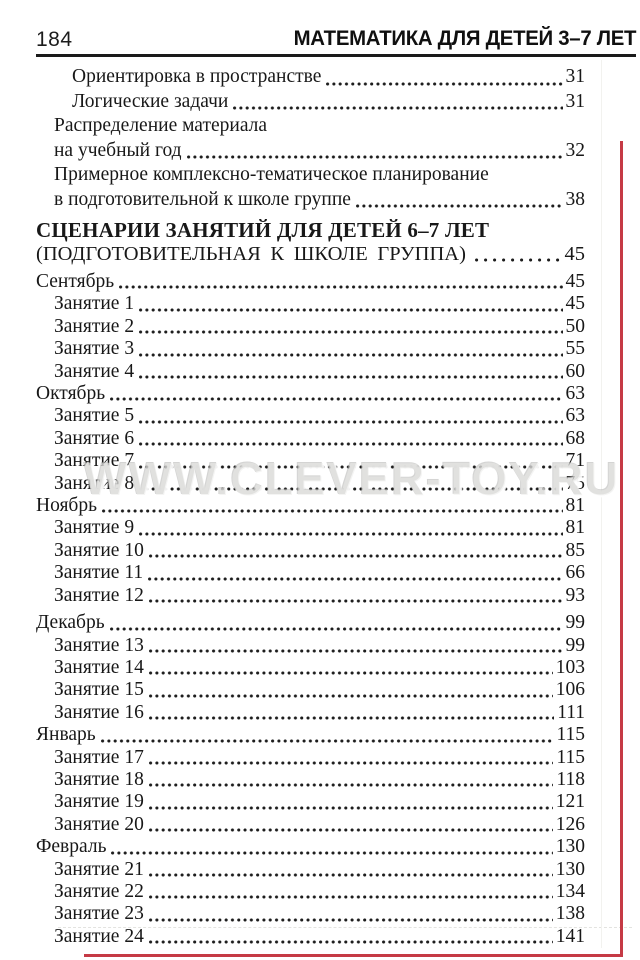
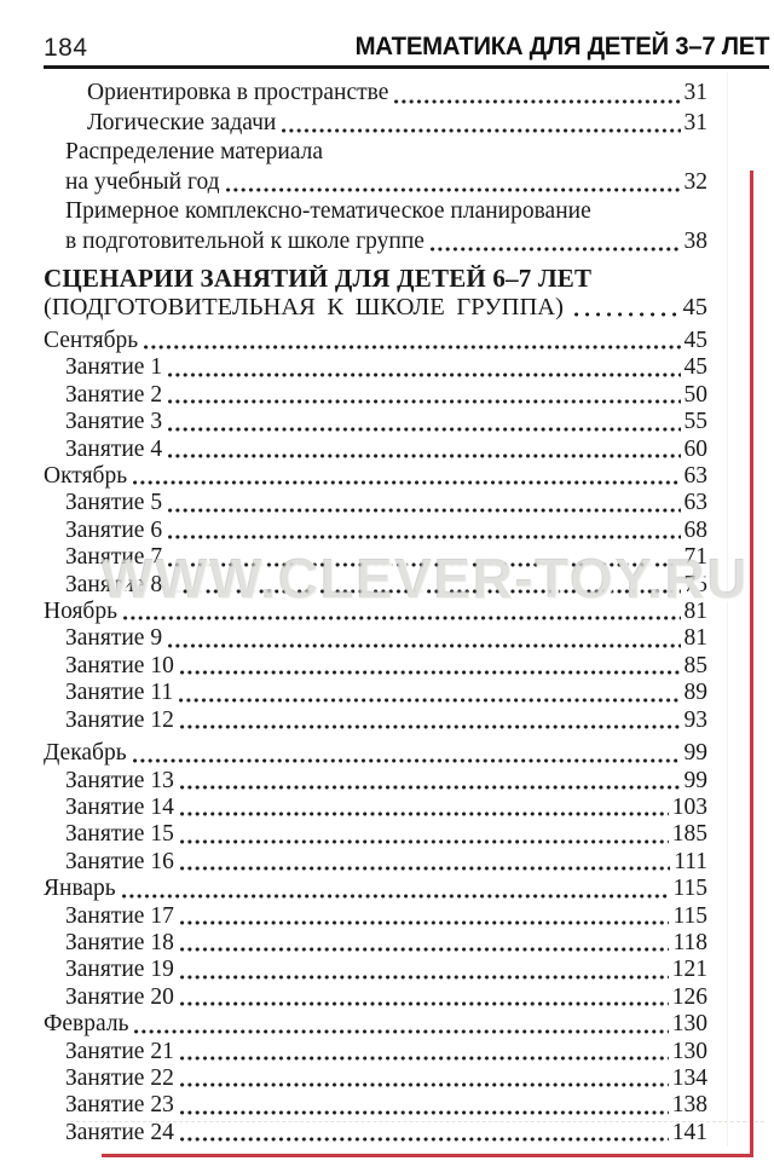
  184
  МАТЕМАТИКА ДЛЯ ДЕТЕЙ 3–7 ЛЕТ
  Ориентировка в пространстве
  31
  Логические задачи
  31
  Распределение материала
  на учебный год
  32
  Примерное комплексно-тематическое планирование
  в подготовительной к школе группе
  38
  СЦЕНАРИИ ЗАНЯТИЙ ДЛЯ ДЕТЕЙ 6–7 ЛЕТ
  (ПОДГОТОВИТЕЛЬНАЯ К ШКОЛЕ ГРУППА)
  45
  Сентябрь
  45
  Занятие 1
  45
  Занятие 2
  50
  Занятие 3
  55
  Занятие 4
  60
  Октябрь
  63
  Занятие 5
  63
  Занятие 6
  68
  Занятие 7
  71
  Занятие 8
  75
  Ноябрь
  81
  Занятие 9
  81
  Занятие 10
  85
  Занятие 11
- 66
+ 89
  Занятие 12
  93
  Декабрь
  99
  Занятие 13
  99
  Занятие 14
  103
  Занятие 15
- 106
+ 185
  Занятие 16
  111
  Январь
  115
  Занятие 17
  115
  Занятие 18
  118
  Занятие 19
  121
  Занятие 20
  126
  Февраль
  130
  Занятие 21
  130
  Занятие 22
  134
  Занятие 23
  138
  Занятие 24
  141
  WWW.CLEVER-TOY.RU
